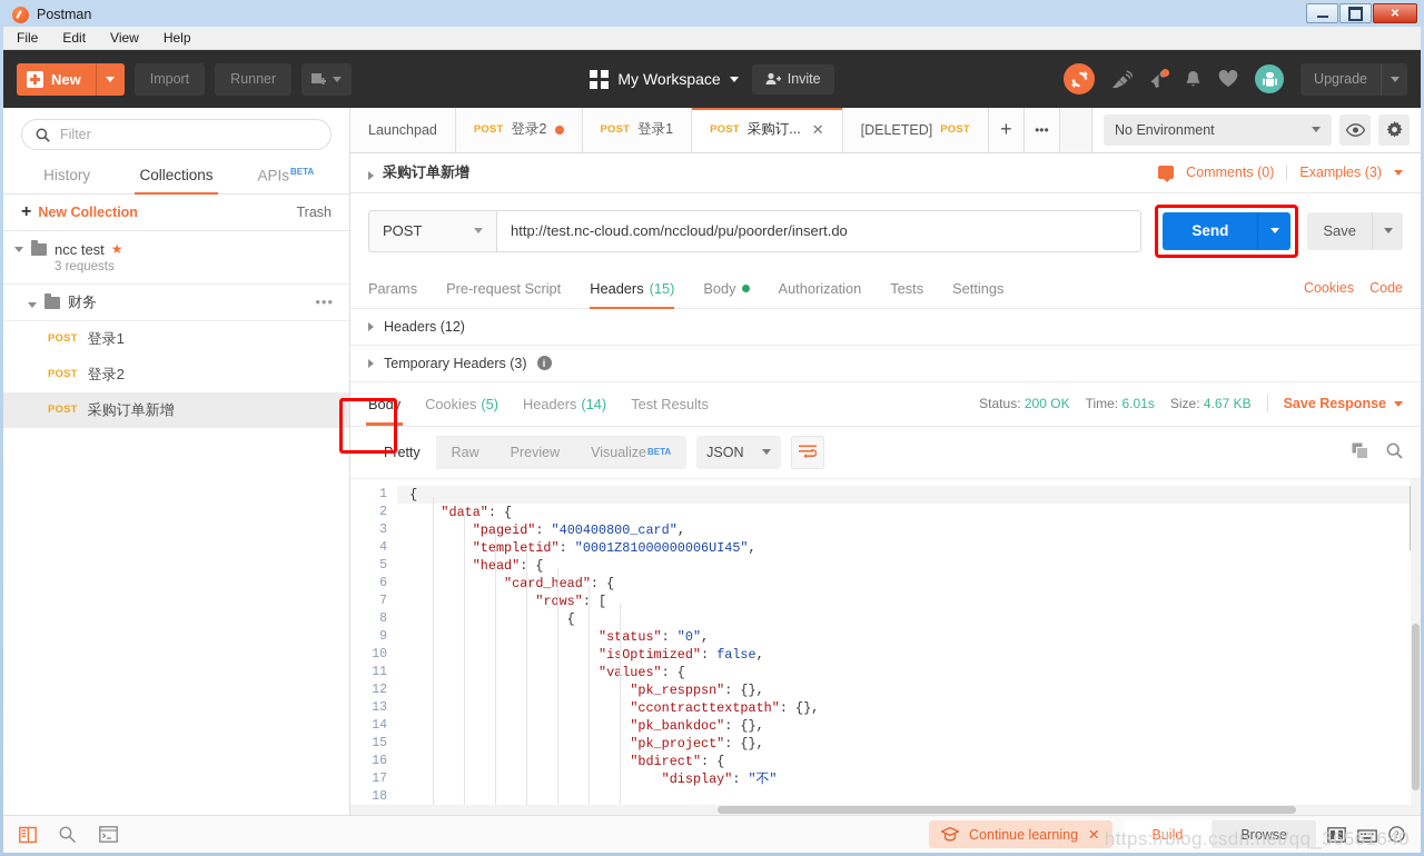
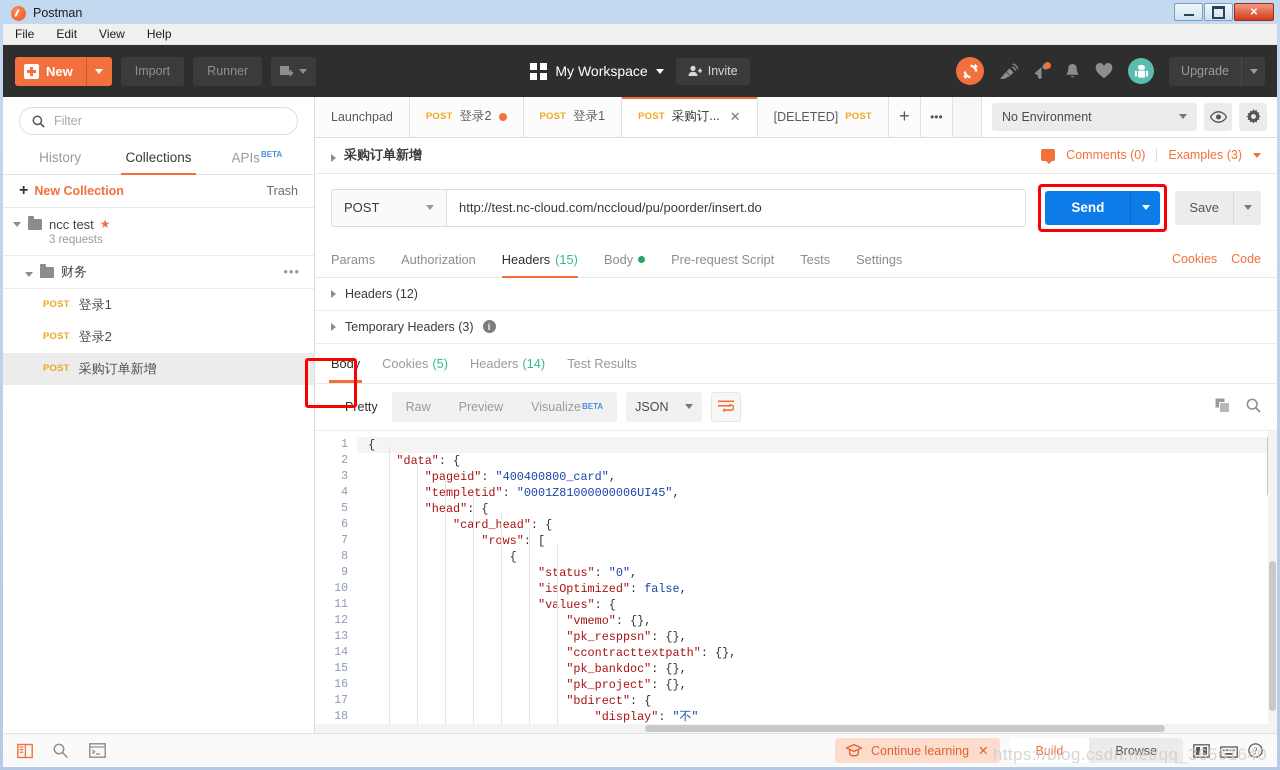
  Postman
  ✕
  File
  Edit
  View
  Help
  New
  Import
  Runner
  My Workspace
  Invite
  Upgrade
  Filter
  History
  Collections
  APIsBETA
  +
  New Collection
  Trash
  ncc test
  ★
  3 requests
  财务
  •••
  POST
  登录1
  POST
  登录2
  POST
  采购订单新增
  Launchpad
  POST
  登录2
  POST
  登录1
  POST
  采购订...
  ✕
  [DELETED]
  POST
  +
  •••
  No Environment
  采购订单新增
  Comments (0)
  Examples (3)
  POST
  http://test.nc-cloud.com/nccloud/pu/poorder/insert.do
  Send
  Save
  Params
- Pre-request Script
+ Authorization
  Headers
  (15)
  Body
- Authorization
+ Pre-request Script
  Tests
  Settings
  Cookies
  Code
  Headers (12)
  Temporary Headers (3)
  i
  Body
  Cookies
  (5)
  Headers
  (14)
  Test Results
- Status: 200 OK
- Time: 6.01s
- Size: 4.67 KB
- Save Response
  Pretty
  Raw
  Preview
  Visualize
  BETA
  JSON
  1
  2
  3
  4
  5
  6
  7
  8
  9
  10
  11
  12
  13
  14
  15
  16
  17
  18
  {
  "data": {
  "pageid": "400400800_card",
  "templetid": "0001Z81000000006UI45",
  "head": {
  "card_head": {
  "rows": [
  {
  "status": "0",
  "isOptimized": false,
  "values": {
+ "vmemo": {},
  "pk_resppsn": {},
  "ccontracttextpath": {},
  "pk_bankdoc": {},
  "pk_project": {},
  "bdirect": {
  "display": "不"
  Continue learning
  ✕
  Build
  Browse
  ?
  https://blog.csdn.net/qq_36561640
